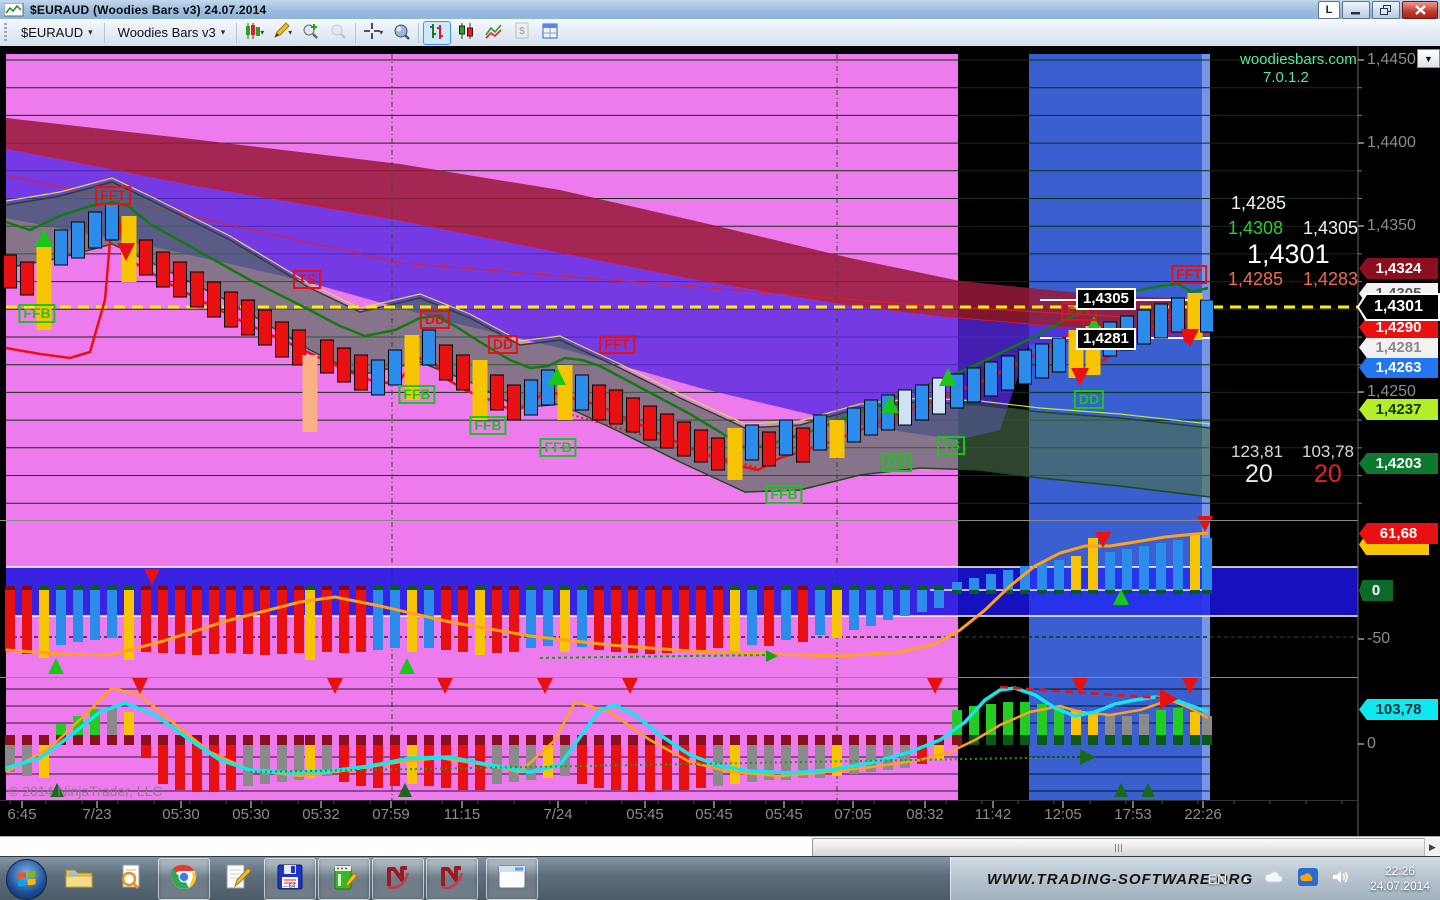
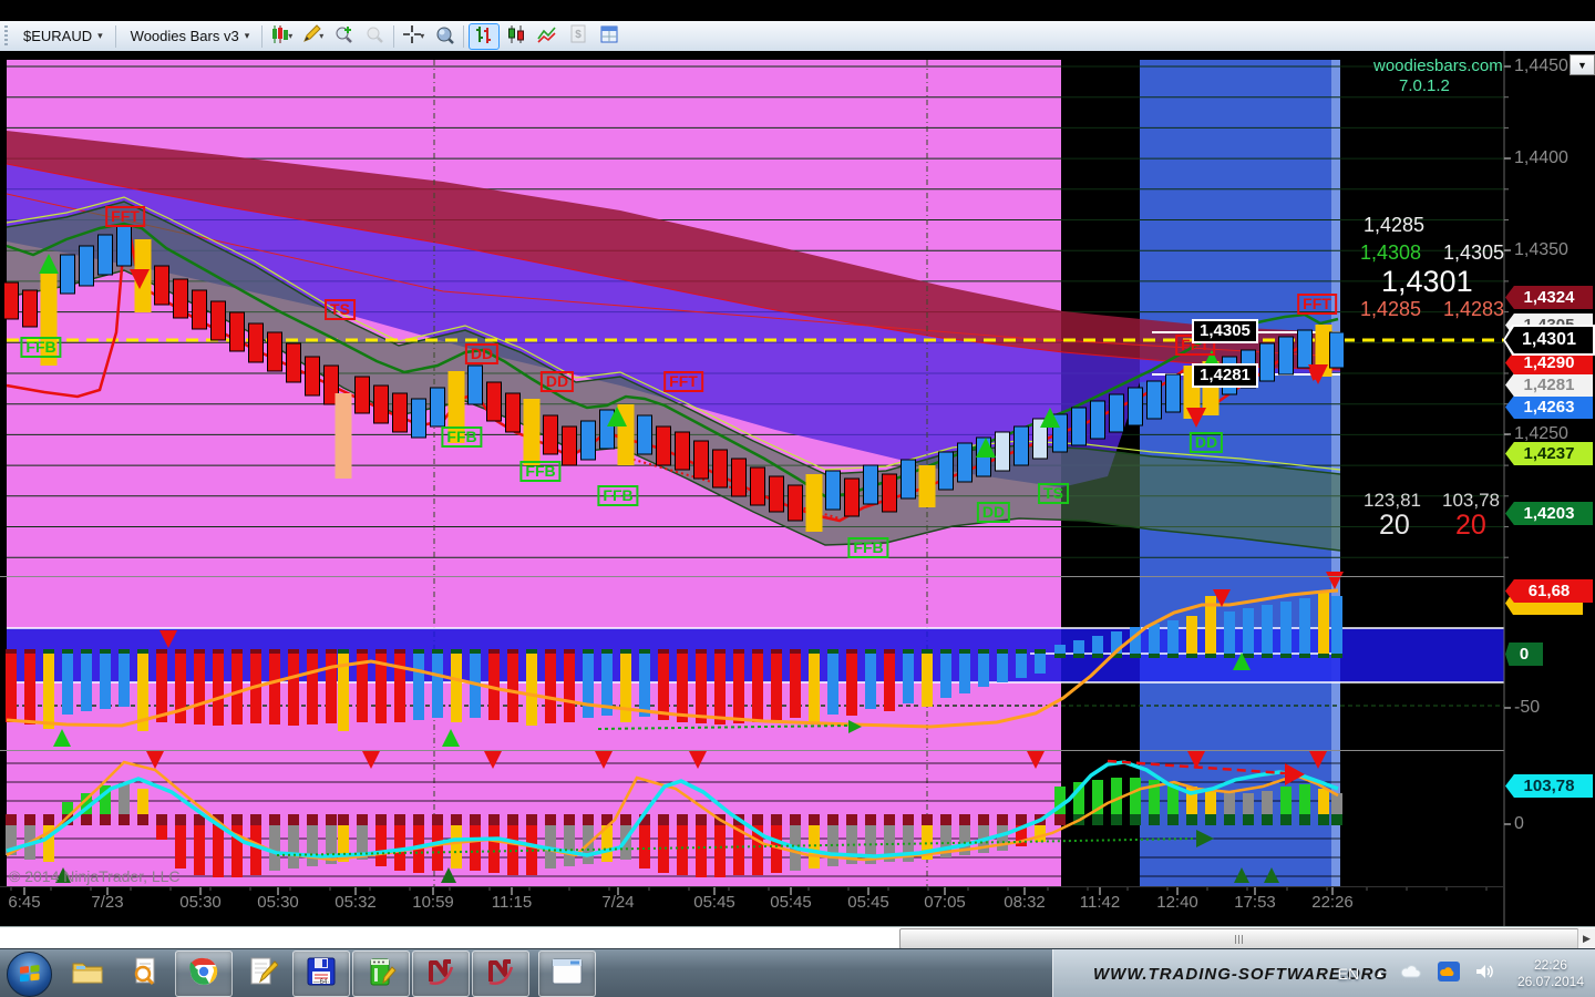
- $EURAUD (Woodies Bars v3) 24.07.2014
- L
  $EURAUD
  ▾
  Woodies Bars v3
  ▾
  ▾
  ▾
  ▾
  $
  1,4450
  1,4400
  1,4350
  1,4250
  -50
  0
  6:45
  7/23
  05:30
  05:30
  05:32
- 07:59
+ 10:59
  11:15
  7/24
  05:45
  05:45
  05:45
  07:05
  08:32
  11:42
- 12:05
+ 12:40
  17:53
  22:26
  1,4324
  1,4281
  1,4290
  1,4301
  1,4263
  1,4237
  1,4203
  61,68
  0
  103,78
  woodiesbars.com
  7.0.1.2
  1,4285
  1,4308
  1,4305
  1,4301
  1,4285
  1,4283
  123,81
  103,78
  20
  20
  © 2014 NinjaTrader, LLC
  FFT
  TS
  DD
  DD
  FFT
  FFB
  FFB
  FFB
  FFB
  FFB
  DD
  TS
  DD
  FFT
  FFT
  1,4305
  1,4281
  ▼
  ▶
  WWW.TRADING-SOFTWARE.ORG
  EN
  ▲
  22:26
- 24.07.2014
+ 26.07.2014
